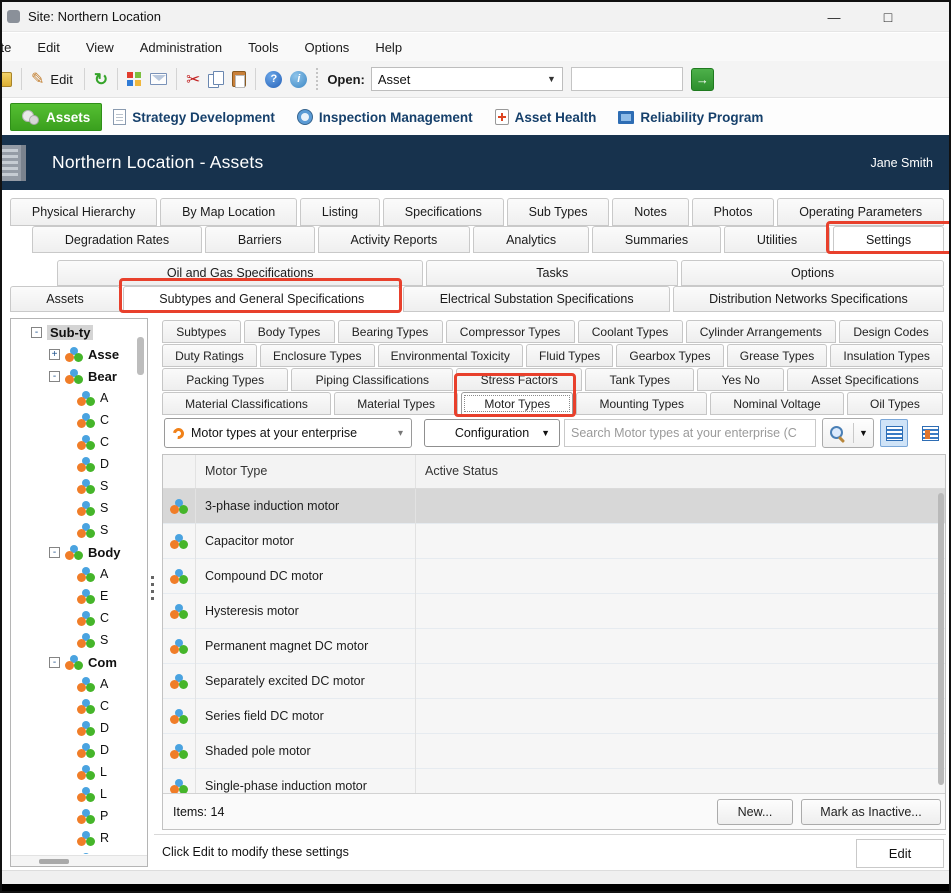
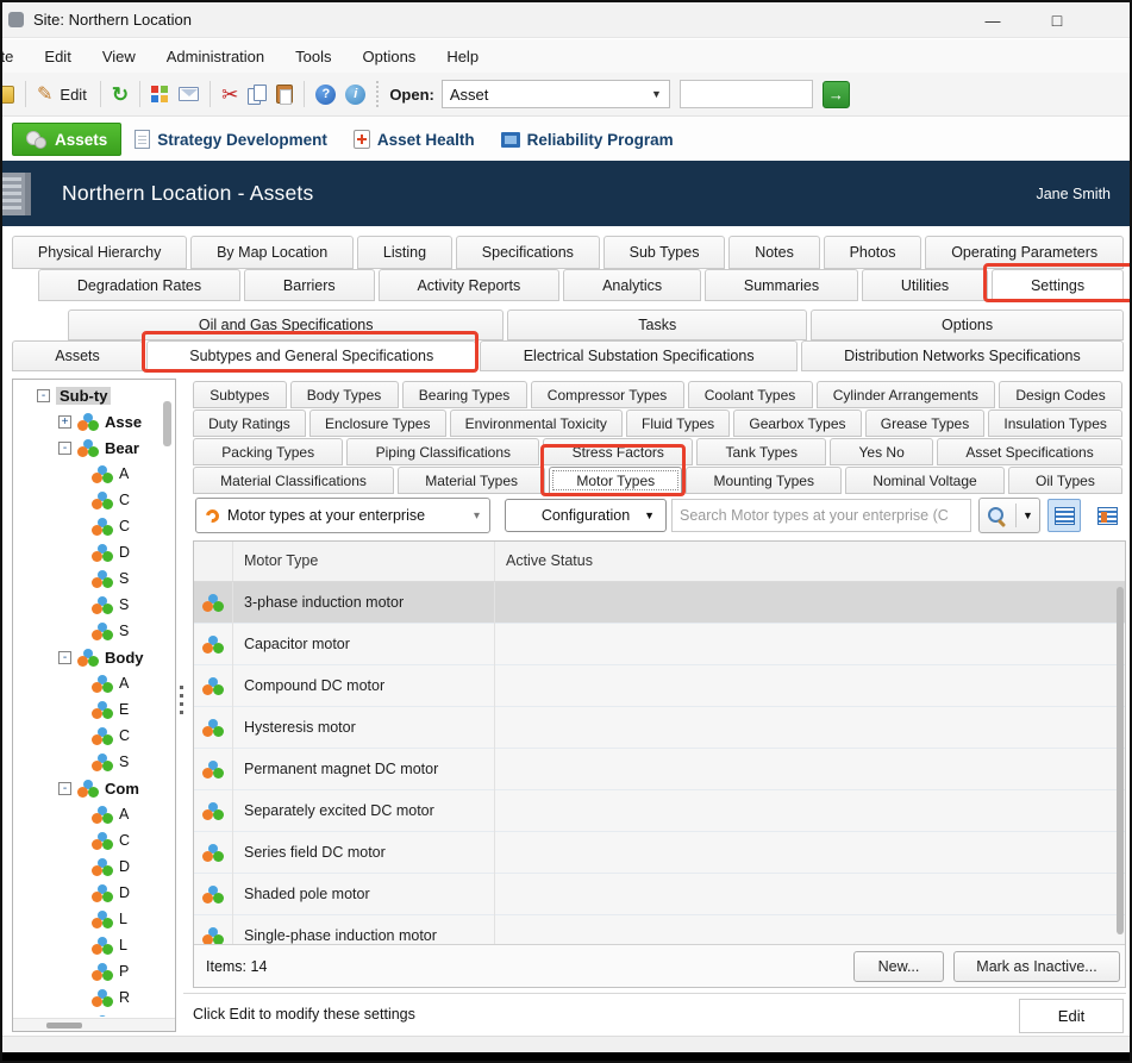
  Site: Northern Location
  —
  □
  Edit
  View
  Administration
  Tools
  Options
  Help
  ✎
  Edit
  ↻
  ✂
  ?
  i
  Open:
  Asset
  ▼
  →
  Assets
  Strategy Development
- Inspection Management
  Asset Health
  Reliability Program
  Northern Location - Assets
  Jane Smith
  Physical Hierarchy
  By Map Location
  Listing
  Specifications
  Sub Types
  Notes
  Photos
  Operating Parameters
  Degradation Rates
  Barriers
  Activity Reports
  Analytics
  Summaries
  Utilities
  Settings
  Oil and Gas Specifications
  Tasks
  Options
  Assets
  Subtypes and General Specifications
  Electrical Substation Specifications
  Distribution Networks Specifications
  -
  Sub-ty
  +
  Asse
  -
  Bear
  A
  C
  C
  D
  S
  S
  S
  -
  Body
  A
  E
  C
  S
  -
  Com
  A
  C
  D
  D
  L
  L
  P
  R
  Subtypes
  Body Types
  Bearing Types
  Compressor Types
  Coolant Types
  Cylinder Arrangements
  Design Codes
  Duty Ratings
  Enclosure Types
  Environmental Toxicity
  Fluid Types
  Gearbox Types
  Grease Types
  Insulation Types
  Packing Types
  Piping Classifications
  Tank Types
  Yes No
  Asset Specifications
  Material Classifications
  Material Types
  Motor Types
  Mounting Types
  Nominal Voltage
  Oil Types
  Motor types at your enterprise
  ▾
  Configuration
  ▼
  Search Motor types at your enterprise (C
  ▼
  Motor Type
  Active Status
  3-phase induction motor
  Capacitor motor
  Compound DC motor
  Hysteresis motor
  Permanent magnet DC motor
  Separately excited DC motor
  Series field DC motor
  Shaded pole motor
  Single-phase induction motor
  Items: 14
  New...
  Mark as Inactive...
  Click Edit to modify these settings
  Edit
